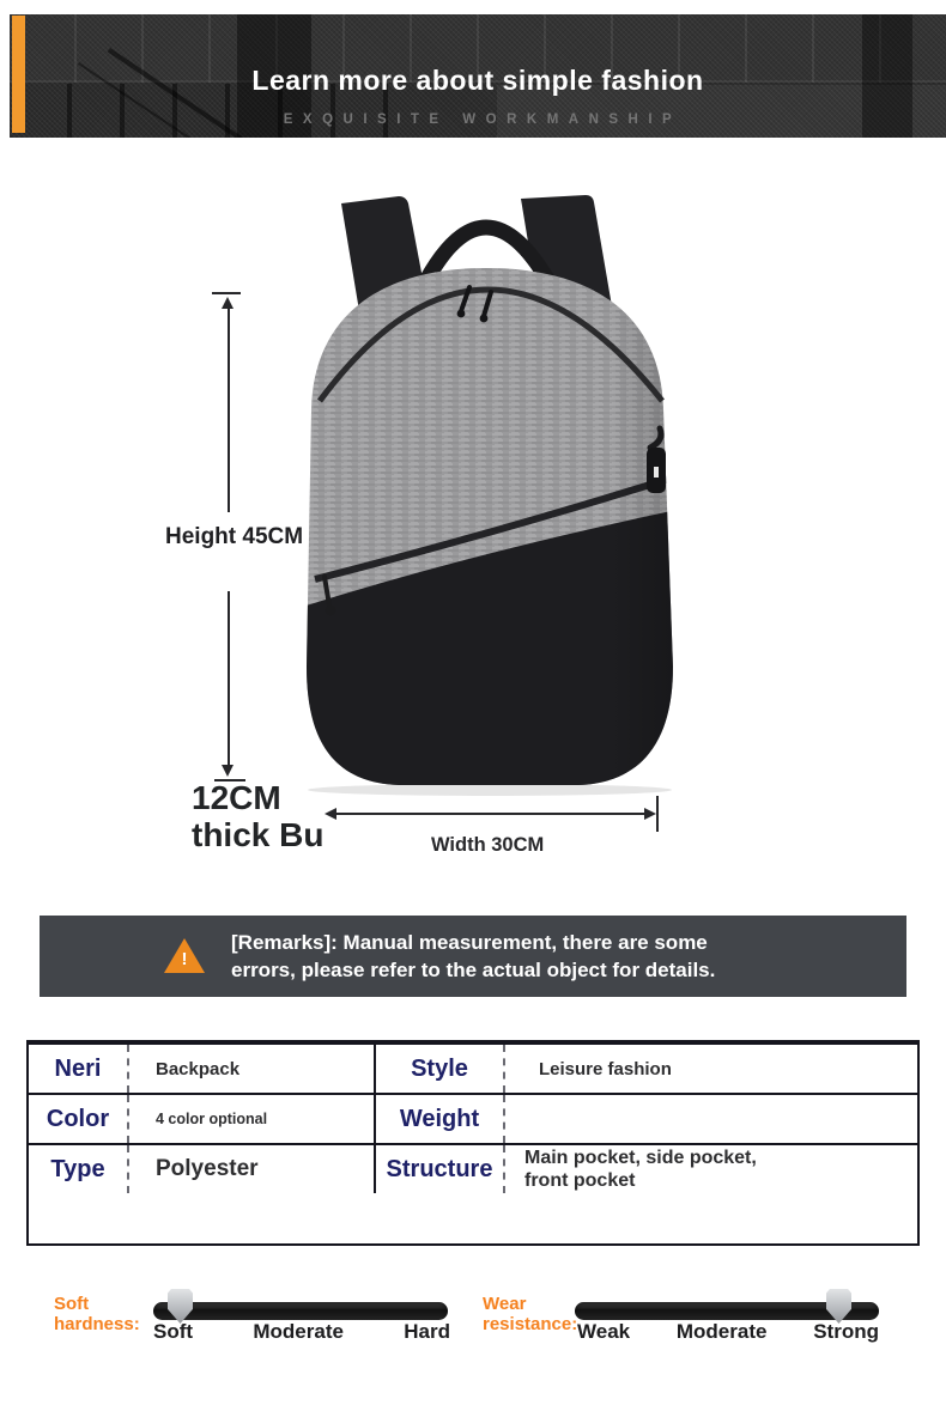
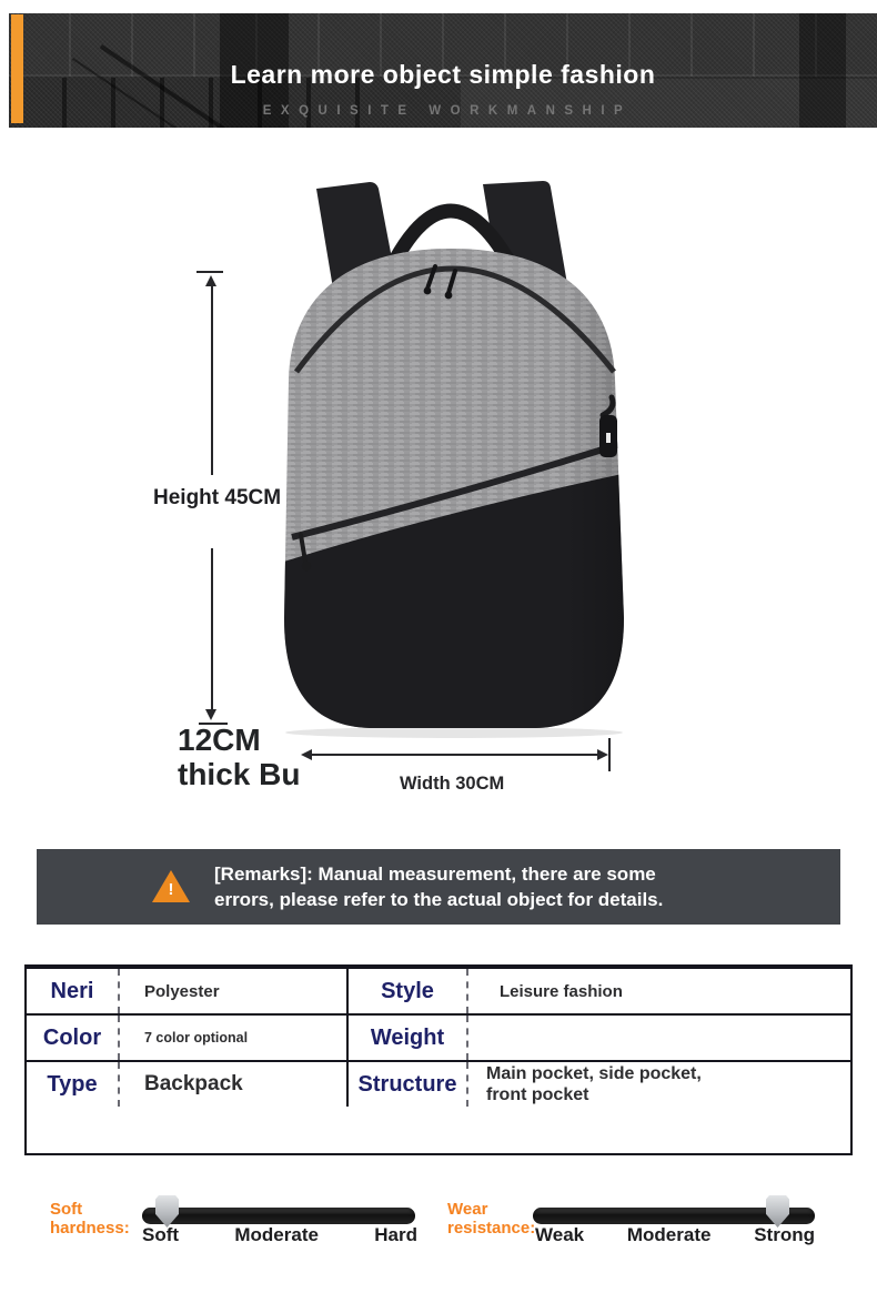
- Learn more about simple fashion
+ Learn more object simple fashion
  EXQUISITE WORKMANSHIP
  Height 45CM
  12CM
  thick Bu
  Width 30CM
  !
  [Remarks]: Manual measurement, there are some
  errors, please refer to the actual object for details.
  Neri
- Backpack
+ Polyester
  Style
  Leisure fashion
  Color
- 4 color optional
+ 7 color optional
  Weight
  Type
- Polyester
+ Backpack
  Structure
  Main pocket, side pocket,
  front pocket
  Soft
  hardness:
  Soft
  Moderate
  Hard
  Wear
  resistance:
  Weak
  Moderate
  Strong
